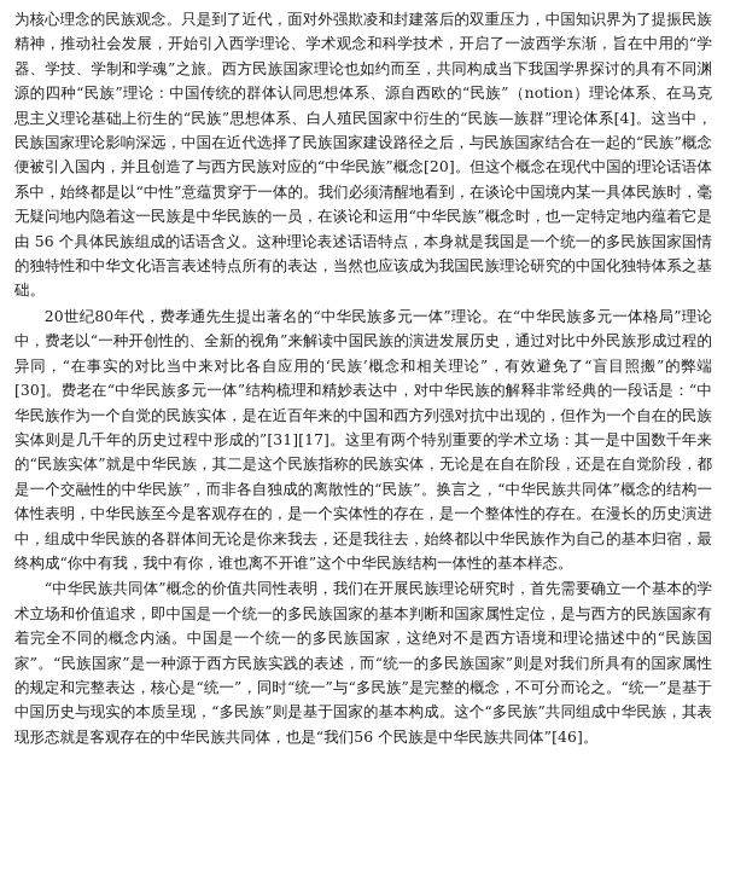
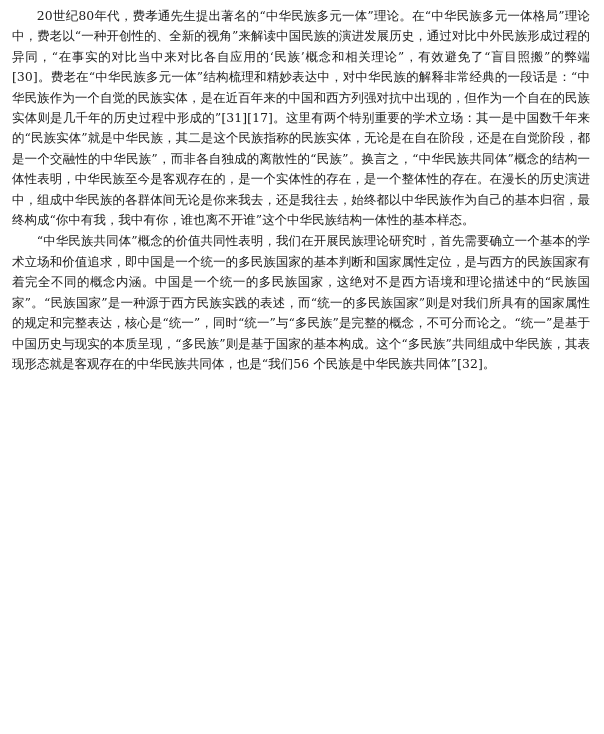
- 为核心理念的民族观念。只是到了近代，面对外强欺凌和封建落后的双重压力，中国知识界为了提振民族精神，推动社会发展，开始引入西学理论、学术观念和科学技术，开启了一波西学东渐，旨在中用的“学器、学技、学制和学魂”之旅。西方民族国家理论也如约而至，共同构成当下我国学界探讨的具有不同渊源的四种“民族”理论：中国传统的群体认同思想体系、源自西欧的“民族”（notion）理论体系、在马克思主义理论基础上衍生的“民族”思想体系、白人殖民国家中衍生的“民族—族群”理论体系[4]。这当中，民族国家理论影响深远，中国在近代选择了民族国家建设路径之后，与民族国家结合在一起的“民族”概念便被引入国内，并且创造了与西方民族对应的“中华民族”概念[20]。但这个概念在现代中国的理论话语体系中，始终都是以“中性”意蕴贯穿于一体的。我们必须清醒地看到，在谈论中国境内某一具体民族时，毫无疑问地内隐着这一民族是中华民族的一员，在谈论和运用“中华民族”概念时，也一定特定地内蕴着它是由 56 个具体民族组成的话语含义。这种理论表述话语特点，本身就是我国是一个统一的多民族国家国情的独特性和中华文化语言表述特点所有的表达，当然也应该成为我国民族理论研究的中国化独特体系之基础。
  20世纪80年代，费孝通先生提出著名的“中华民族多元一体”理论。在“中华民族多元一体格局”理论中，费老以“一种开创性的、全新的视角”来解读中国民族的演进发展历史，通过对比中外民族形成过程的异同，“在事实的对比当中来对比各自应用的‘民族’概念和相关理论”，有效避免了“盲目照搬”的弊端[30]。费老在“中华民族多元一体”结构梳理和精妙表达中，对中华民族的解释非常经典的一段话是：“中华民族作为一个自觉的民族实体，是在近百年来的中国和西方列强对抗中出现的，但作为一个自在的民族实体则是几千年的历史过程中形成的”[31][17]。这里有两个特别重要的学术立场：其一是中国数千年来的“民族实体”就是中华民族，其二是这个民族指称的民族实体，无论是在自在阶段，还是在自觉阶段，都是一个交融性的中华民族”，而非各自独成的离散性的“民族”。换言之，“中华民族共同体”概念的结构一体性表明，中华民族至今是客观存在的，是一个实体性的存在，是一个整体性的存在。在漫长的历史演进中，组成中华民族的各群体间无论是你来我去，还是我往去，始终都以中华民族作为自己的基本归宿，最终构成“你中有我，我中有你，谁也离不开谁”这个中华民族结构一体性的基本样态。
- “中华民族共同体”概念的价值共同性表明，我们在开展民族理论研究时，首先需要确立一个基本的学术立场和价值追求，即中国是一个统一的多民族国家的基本判断和国家属性定位，是与西方的民族国家有着完全不同的概念内涵。中国是一个统一的多民族国家，这绝对不是西方语境和理论描述中的“民族国家”。“民族国家”是一种源于西方民族实践的表述，而“统一的多民族国家”则是对我们所具有的国家属性的规定和完整表达，核心是“统一”，同时“统一”与“多民族”是完整的概念，不可分而论之。“统一”是基于中国历史与现实的本质呈现，“多民族”则是基于国家的基本构成。这个“多民族”共同组成中华民族，其表现形态就是客观存在的中华民族共同体，也是“我们56 个民族是中华民族共同体”[46]。
+ “中华民族共同体”概念的价值共同性表明，我们在开展民族理论研究时，首先需要确立一个基本的学术立场和价值追求，即中国是一个统一的多民族国家的基本判断和国家属性定位，是与西方的民族国家有着完全不同的概念内涵。中国是一个统一的多民族国家，这绝对不是西方语境和理论描述中的“民族国家”。“民族国家”是一种源于西方民族实践的表述，而“统一的多民族国家”则是对我们所具有的国家属性的规定和完整表达，核心是“统一”，同时“统一”与“多民族”是完整的概念，不可分而论之。“统一”是基于中国历史与现实的本质呈现，“多民族”则是基于国家的基本构成。这个“多民族”共同组成中华民族，其表现形态就是客观存在的中华民族共同体，也是“我们56 个民族是中华民族共同体”[32]。
